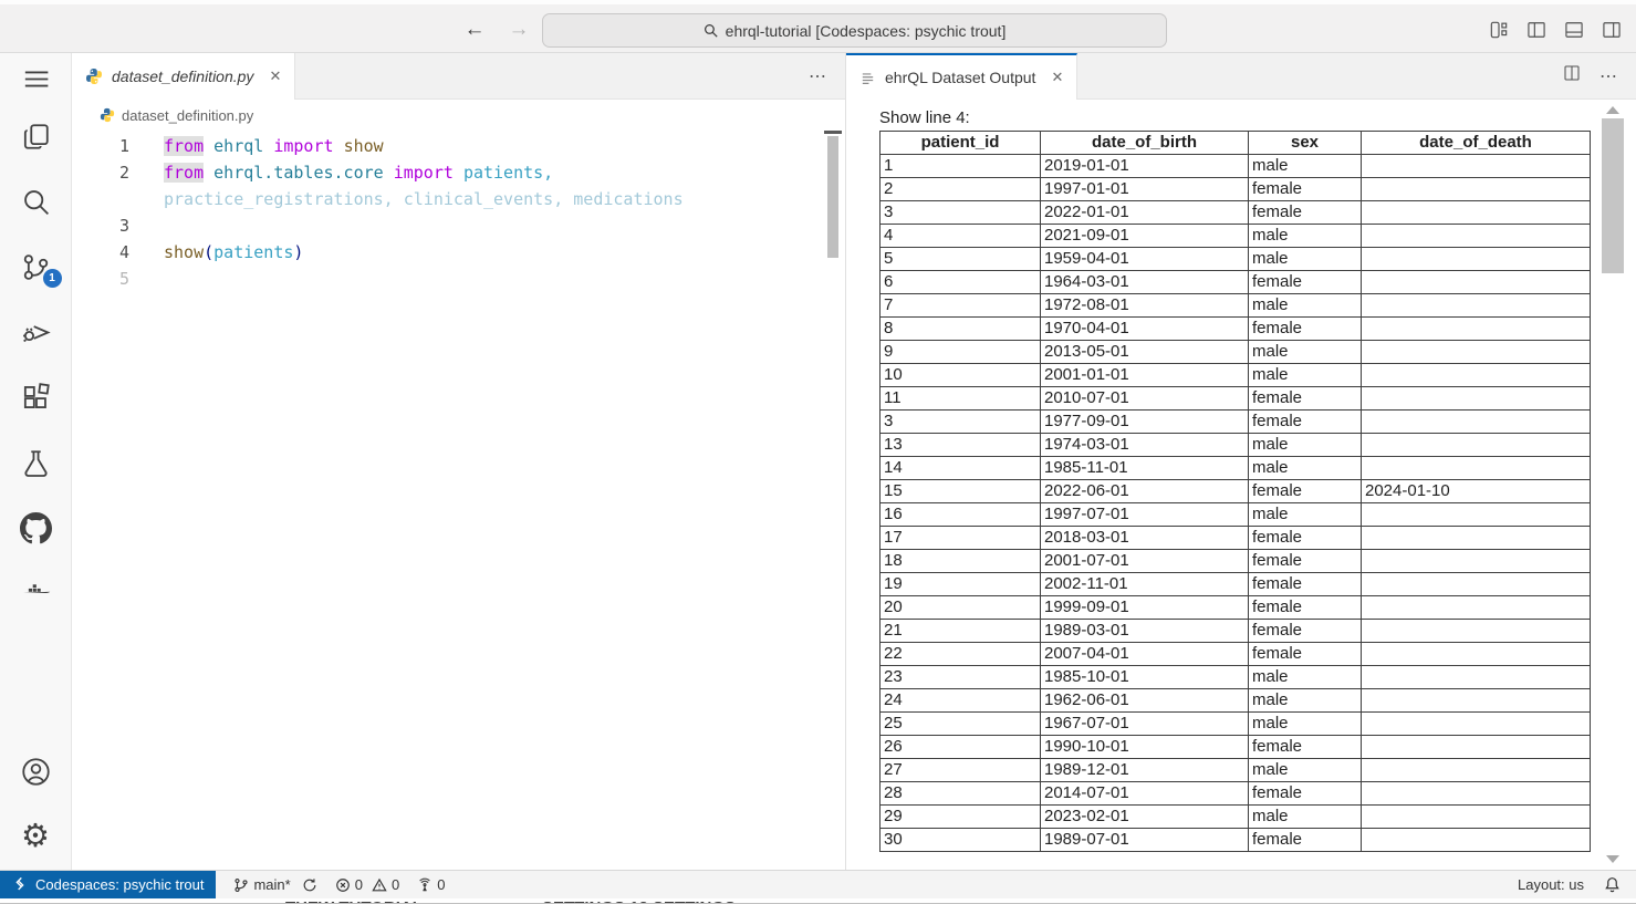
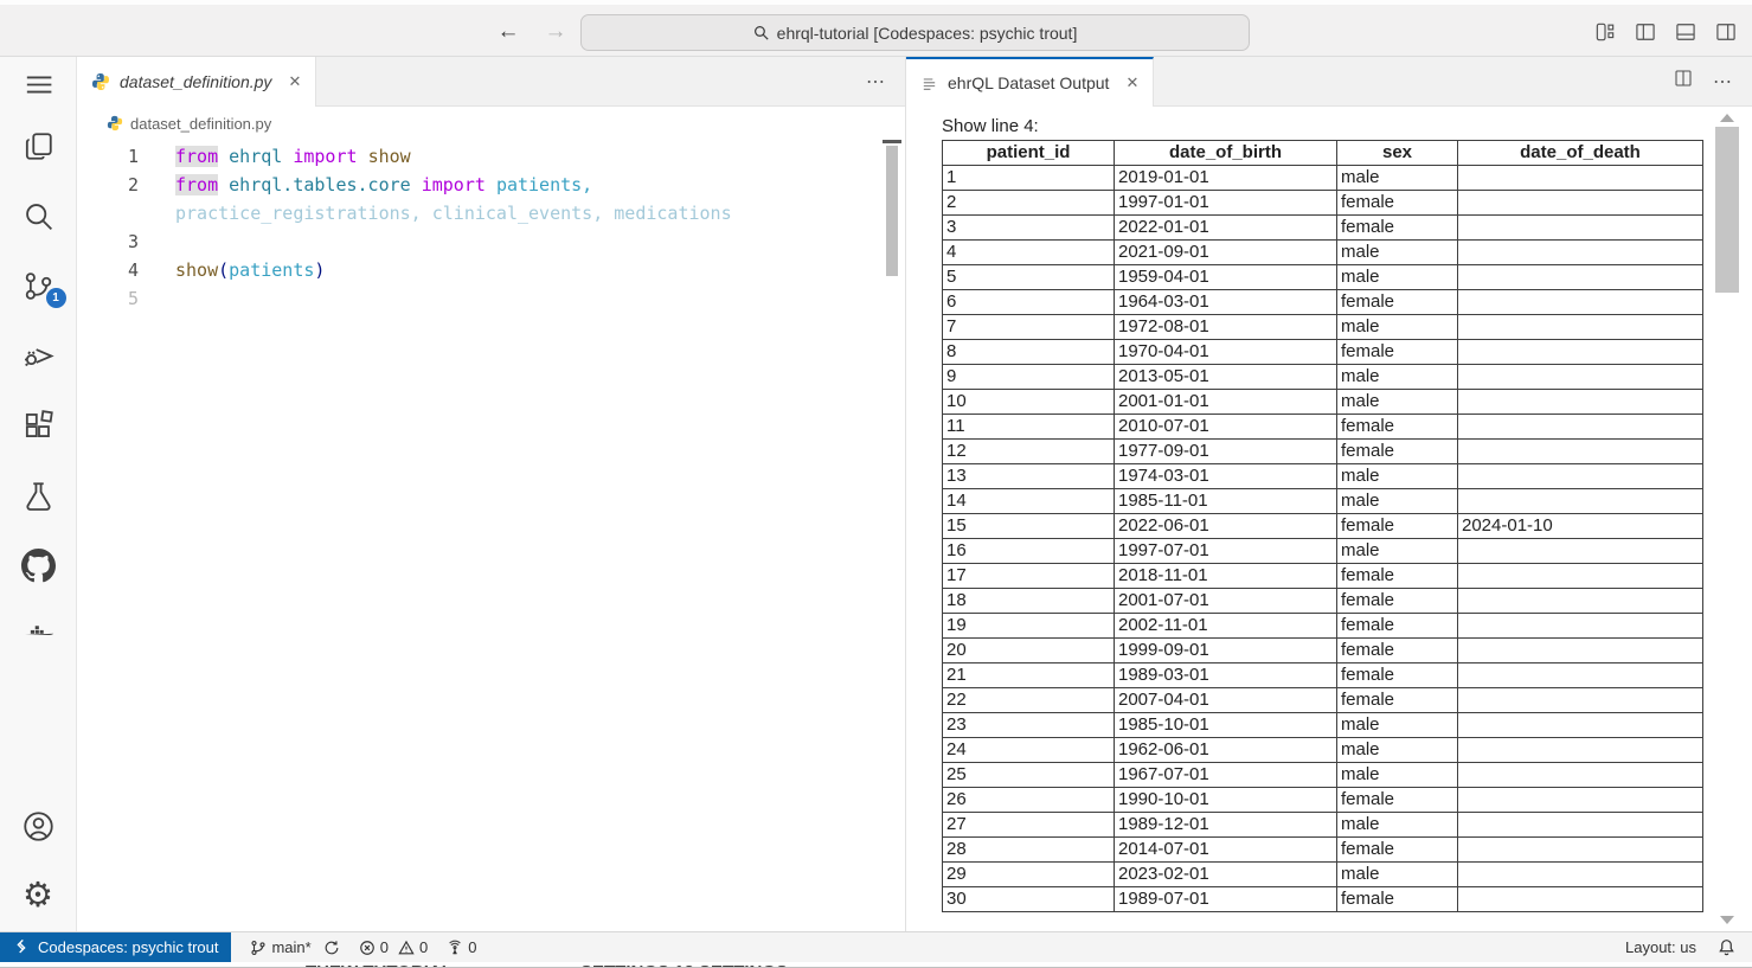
  ←
  →
  ehrql-tutorial [Codespaces: psychic trout]
  1
  ⚙
  dataset_definition.py
  ✕
  ⋯
  dataset_definition.py
  1
  from ehrql import show
  2
  from ehrql.tables.core import patients,
  practice_registrations, clinical_events, medications
  3
  4
  show(patients)
  5
  ehrQL Dataset Output
  ✕
  ⋯
  Show line 4:
  patient_id	date_of_birth	sex	date_of_death
  1	2019-01-01	male
  2	1997-01-01	female
  3	2022-01-01	female
  4	2021-09-01	male
  5	1959-04-01	male
  6	1964-03-01	female
  7	1972-08-01	male
  8	1970-04-01	female
  9	2013-05-01	male
  10	2001-01-01	male
  11	2010-07-01	female
- 3	1977-09-01	female
+ 12	1977-09-01	female
  13	1974-03-01	male
  14	1985-11-01	male
  15	2022-06-01	female	2024-01-10
  16	1997-07-01	male
- 17	2018-03-01	female
+ 17	2018-11-01	female
  18	2001-07-01	female
  19	2002-11-01	female
  20	1999-09-01	female
  21	1989-03-01	female
  22	2007-04-01	female
  23	1985-10-01	male
  24	1962-06-01	male
  25	1967-07-01	male
  26	1990-10-01	female
  27	1989-12-01	male
  28	2014-07-01	female
  29	2023-02-01	male
  30	1989-07-01	female
  Codespaces: psychic trout
  main*
  0
  0
  0
  Layout: us
